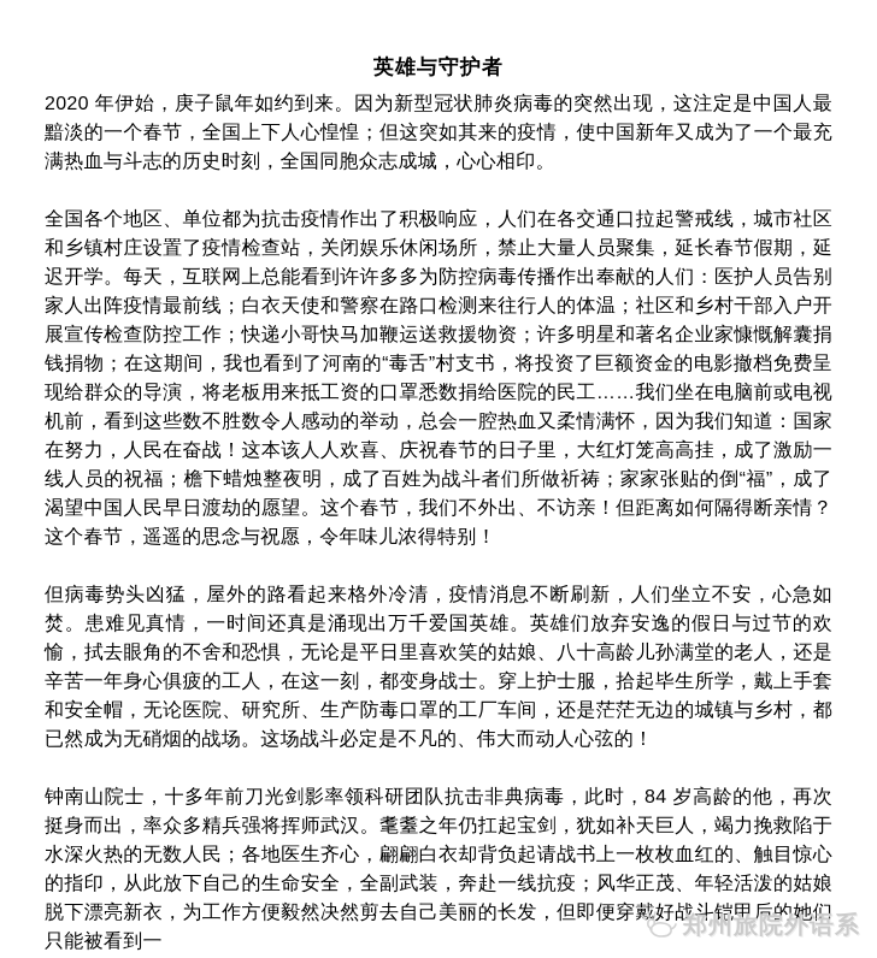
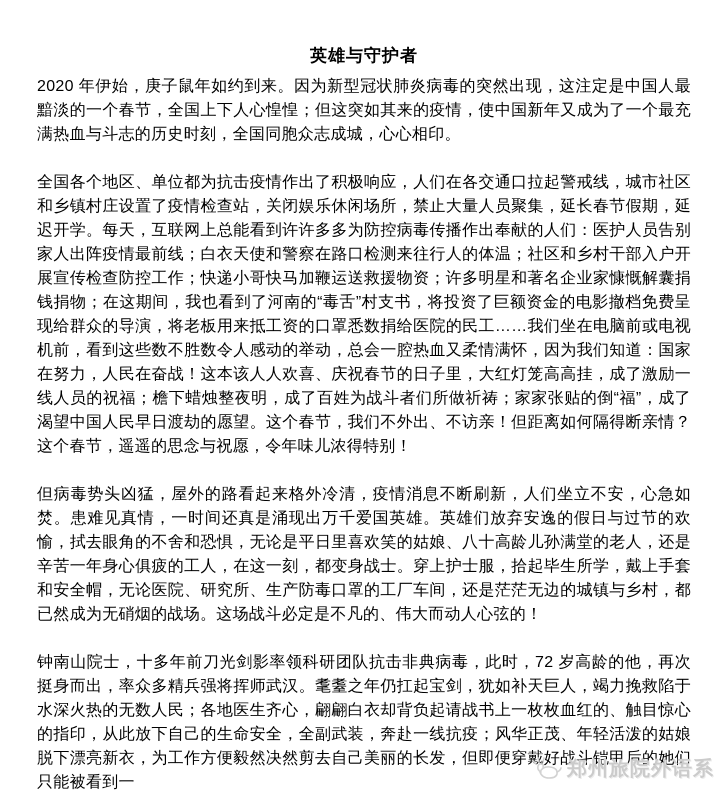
  英雄与守护者
  2020 年伊始，庚子鼠年如约到来。因为新型冠状肺炎病毒的突然出现，这注定是中国人最黯淡的一个春节，全国上下人心惶惶；但这突如其来的疫情，使中国新年又成为了一个最充满热血与斗志的历史时刻，全国同胞众志成城，心心相印。
  全国各个地区、单位都为抗击疫情作出了积极响应，人们在各交通口拉起警戒线，城市社区和乡镇村庄设置了疫情检查站，关闭娱乐休闲场所，禁止大量人员聚集，延长春节假期，延迟开学。每天，互联网上总能看到许许多多为防控病毒传播作出奉献的人们：医护人员告别家人出阵疫情最前线；白衣天使和警察在路口检测来往行人的体温；社区和乡村干部入户开展宣传检查防控工作；快递小哥快马加鞭运送救援物资；许多明星和著名企业家慷慨解囊捐钱捐物；在这期间，我也看到了河南的“毒舌”村支书，将投资了巨额资金的电影撤档免费呈现给群众的导演，将老板用来抵工资的口罩悉数捐给医院的民工……我们坐在电脑前或电视机前，看到这些数不胜数令人感动的举动，总会一腔热血又柔情满怀，因为我们知道：国家在努力，人民在奋战！这本该人人欢喜、庆祝春节的日子里，大红灯笼高高挂，成了激励一线人员的祝福；檐下蜡烛整夜明，成了百姓为战斗者们所做祈祷；家家张贴的倒“福”，成了渴望中国人民早日渡劫的愿望。这个春节，我们不外出、不访亲！但距离如何隔得断亲情？这个春节，遥遥的思念与祝愿，令年味儿浓得特别！
  但病毒势头凶猛，屋外的路看起来格外冷清，疫情消息不断刷新，人们坐立不安，心急如焚。患难见真情，一时间还真是涌现出万千爱国英雄。英雄们放弃安逸的假日与过节的欢愉，拭去眼角的不舍和恐惧，无论是平日里喜欢笑的姑娘、八十高龄儿孙满堂的老人，还是辛苦一年身心俱疲的工人，在这一刻，都变身战士。穿上护士服，拾起毕生所学，戴上手套和安全帽，无论医院、研究所、生产防毒口罩的工厂车间，还是茫茫无边的城镇与乡村，都已然成为无硝烟的战场。这场战斗必定是不凡的、伟大而动人心弦的！
- 钟南山院士，十多年前刀光剑影率领科研团队抗击非典病毒，此时，84 岁高龄的他，再次挺身而出，率众多精兵强将挥师武汉。耄耋之年仍扛起宝剑，犹如补天巨人，竭力挽救陷于水深火热的无数人民；各地医生齐心，翩翩白衣却背负起请战书上一枚枚血红的、触目惊心的指印，从此放下自己的生命安全，全副武装，奔赴一线抗疫；风华正茂、年轻活泼的姑娘脱下漂亮新衣，为工作方便毅然决然剪去自己美丽的长发，但即便穿戴好战斗铠甲后的她们只能被看到一
+ 钟南山院士，十多年前刀光剑影率领科研团队抗击非典病毒，此时，72 岁高龄的他，再次挺身而出，率众多精兵强将挥师武汉。耄耋之年仍扛起宝剑，犹如补天巨人，竭力挽救陷于水深火热的无数人民；各地医生齐心，翩翩白衣却背负起请战书上一枚枚血红的、触目惊心的指印，从此放下自己的生命安全，全副武装，奔赴一线抗疫；风华正茂、年轻活泼的姑娘脱下漂亮新衣，为工作方便毅然决然剪去自己美丽的长发，但即便穿戴好战斗铠甲后的她们只能被看到一
  郑州旅院外语系
